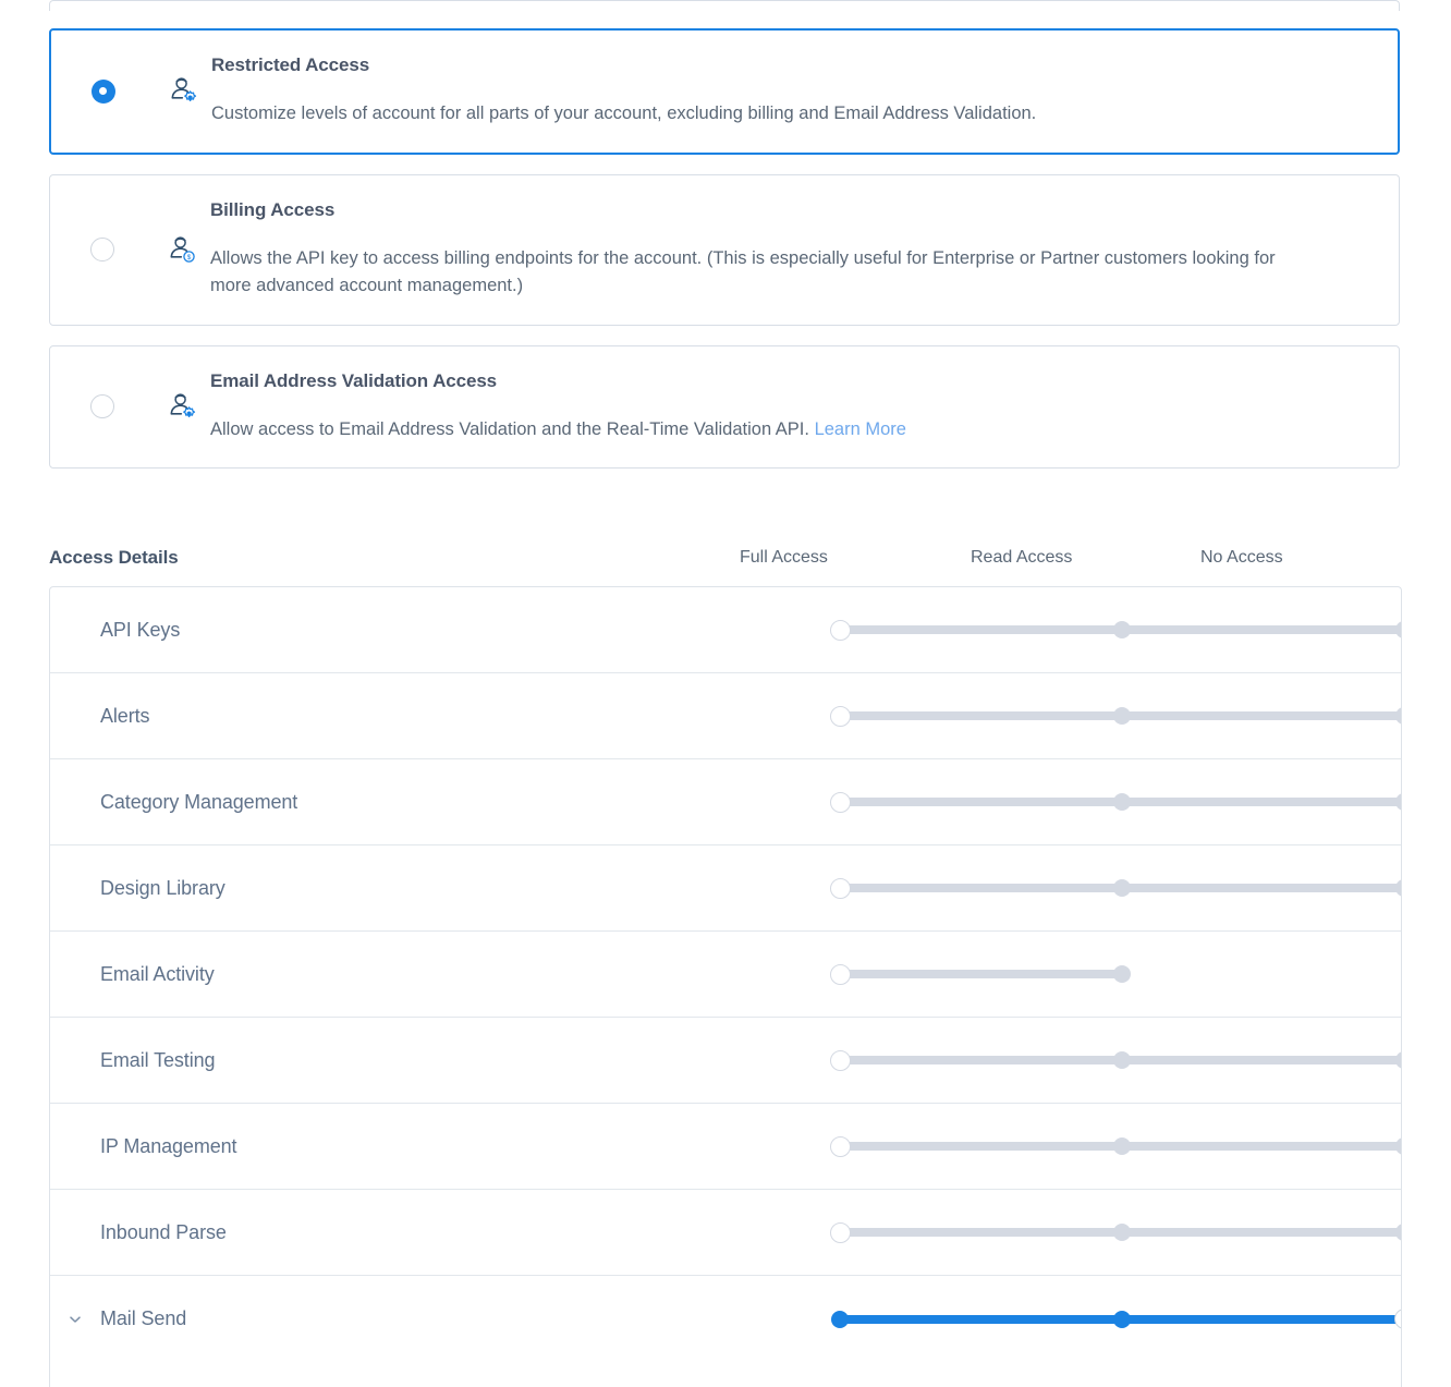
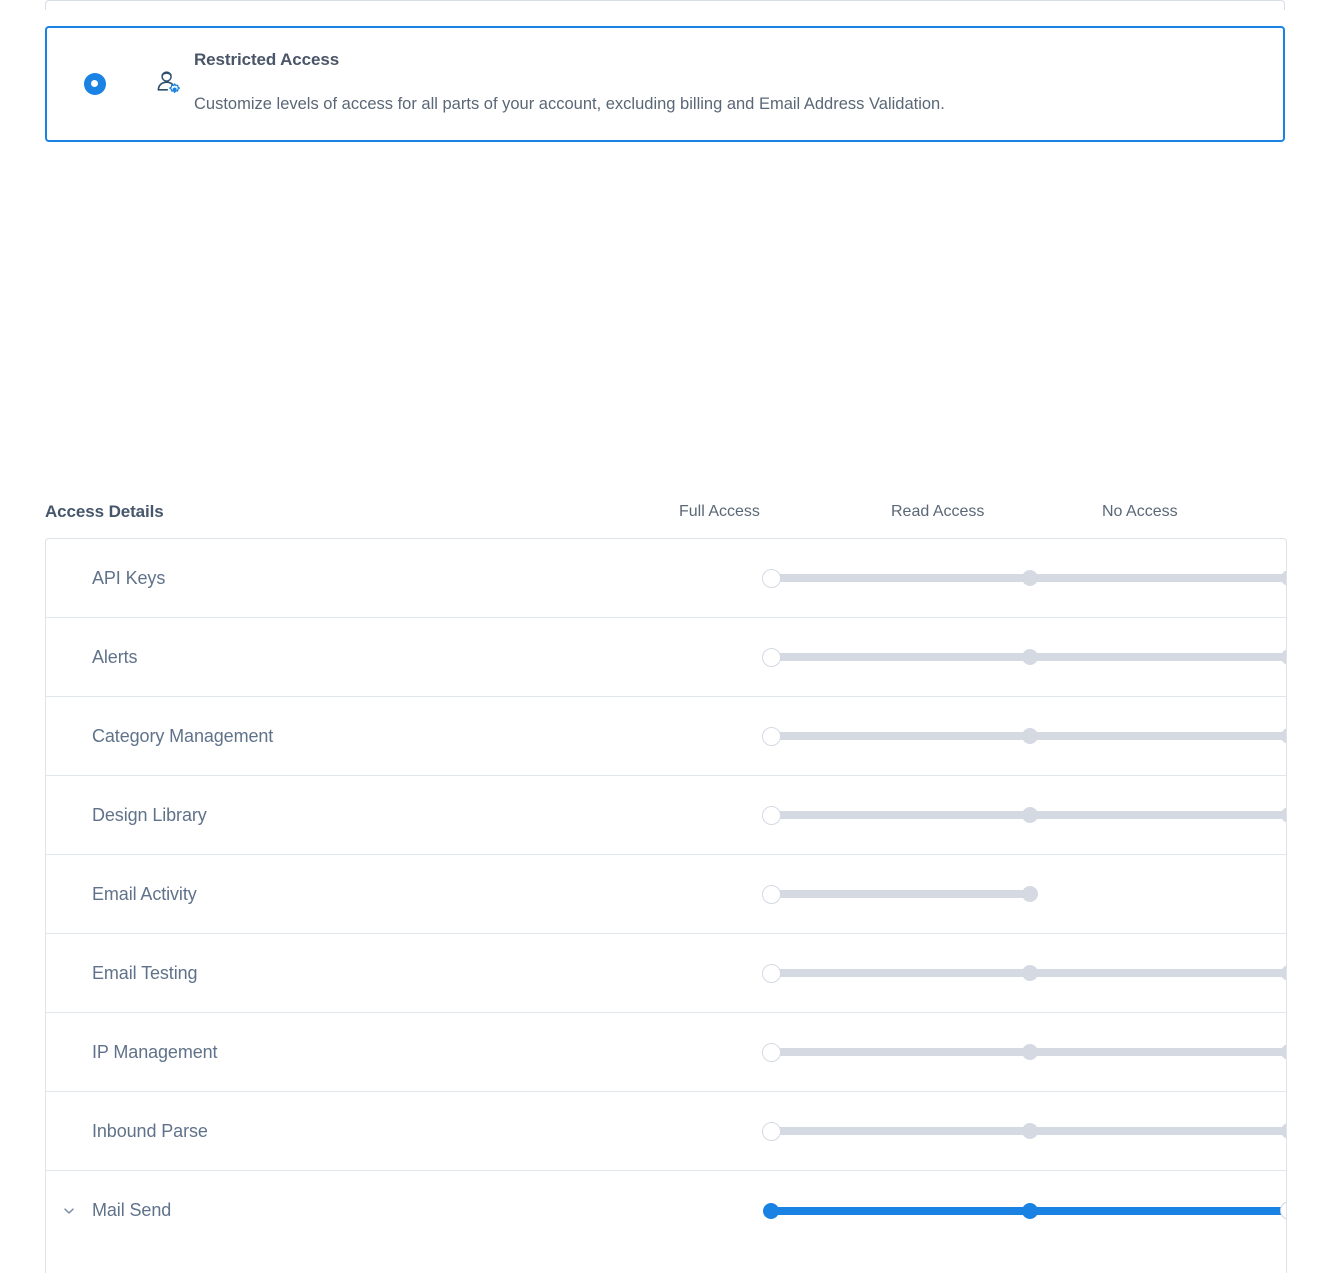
  Restricted Access
- Customize levels of account for all parts of your account, excluding billing and Email Address Validation.
+ Customize levels of access for all parts of your account, excluding billing and Email Address Validation.
- Billing Access
- Allows the API key to access billing endpoints for the account. (This is especially useful for Enterprise or Partner customers looking for more advanced account management.)
- Email Address Validation Access
- Allow access to Email Address Validation and the Real-Time Validation API. Learn More
  Access Details
  Full Access
  Read Access
  No Access
  API Keys
  Alerts
  Category Management
  Design Library
  Email Activity
  Email Testing
  IP Management
  Inbound Parse
  Mail Send
